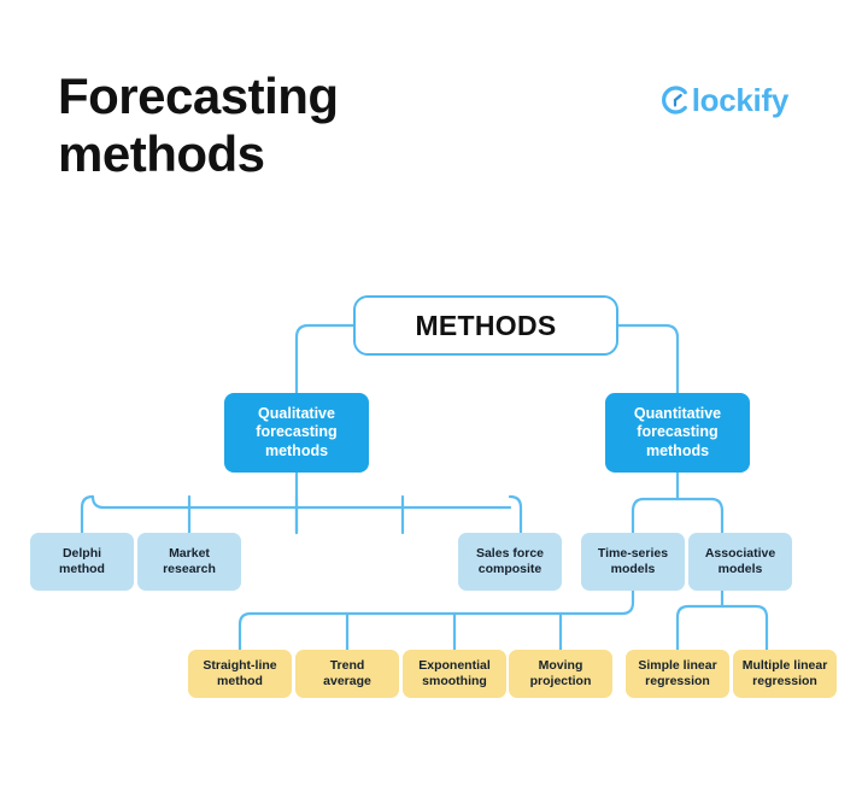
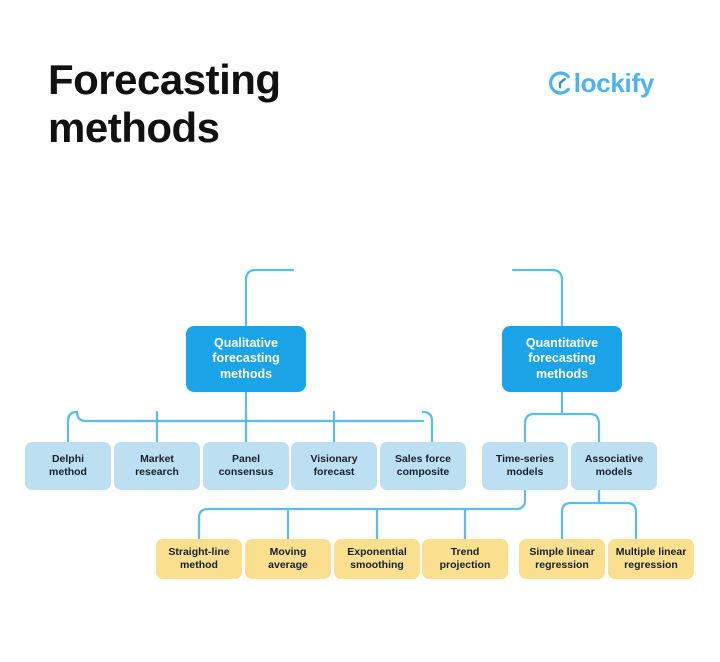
  Forecasting
  methods
  lockify
- METHODS
  Qualitative
  forecasting
  methods
  Quantitative
  forecasting
  methods
  Delphi
  method
  Market
  research
+ Panel
+ consensus
+ Visionary
+ forecast
  Sales force
  composite
  Time-series
  models
  Associative
  models
  Straight-line
  method
- Trend
+ Moving
  average
  Exponential
  smoothing
- Moving
+ Trend
  projection
  Simple linear
  regression
  Multiple linear
  regression
